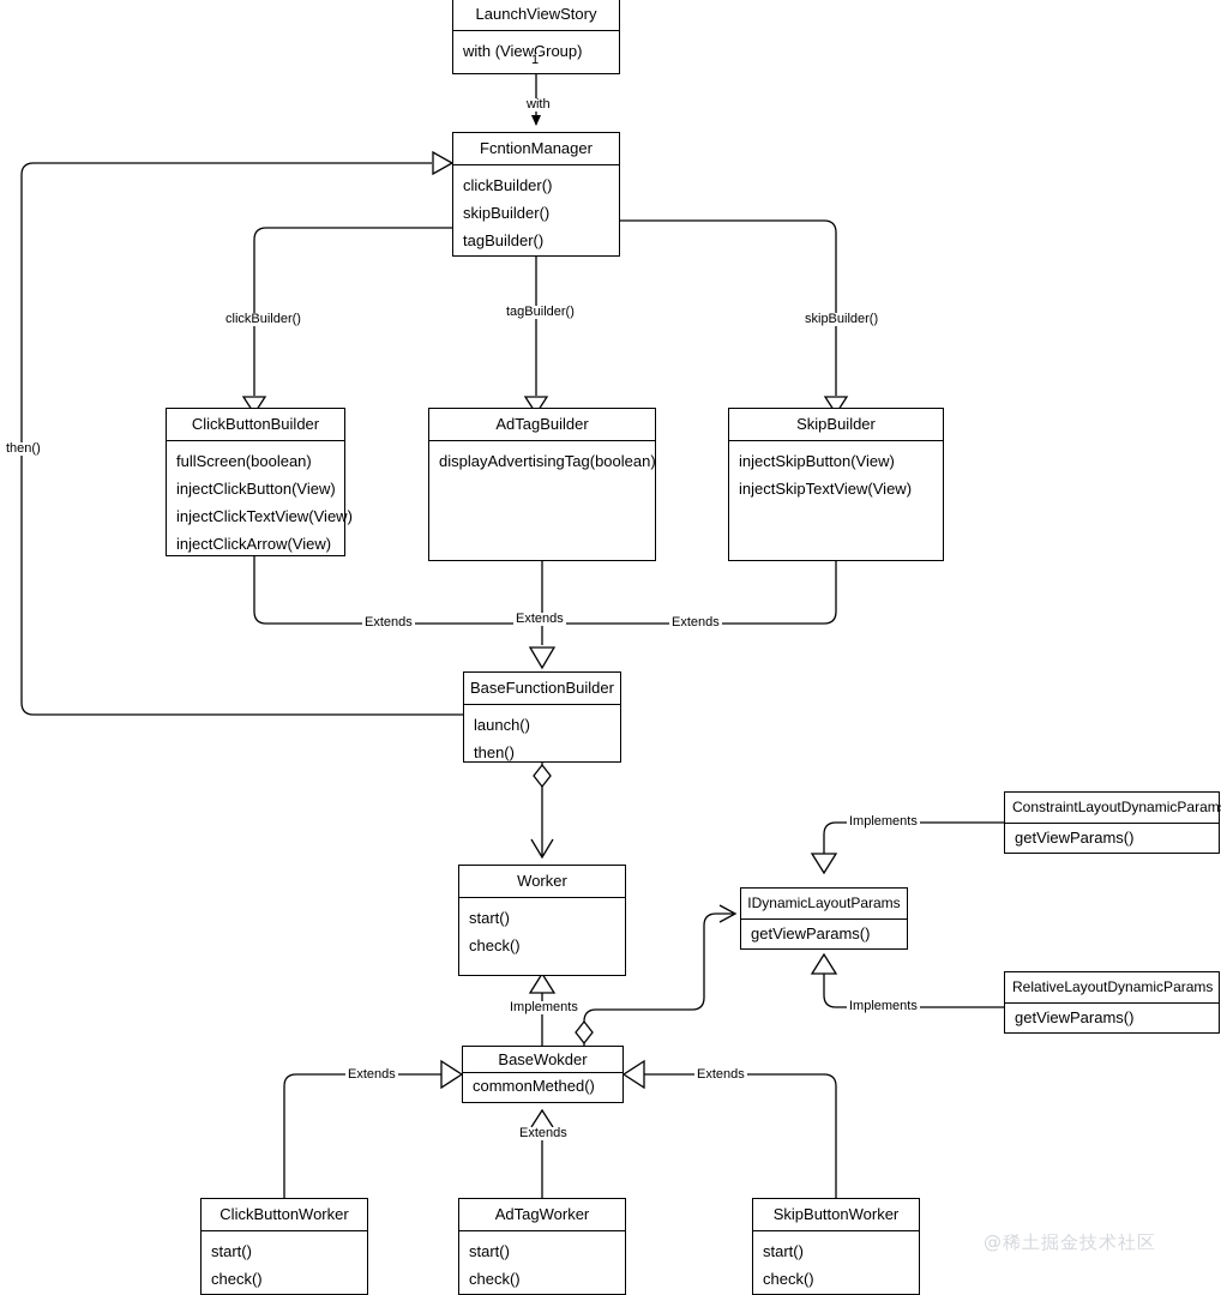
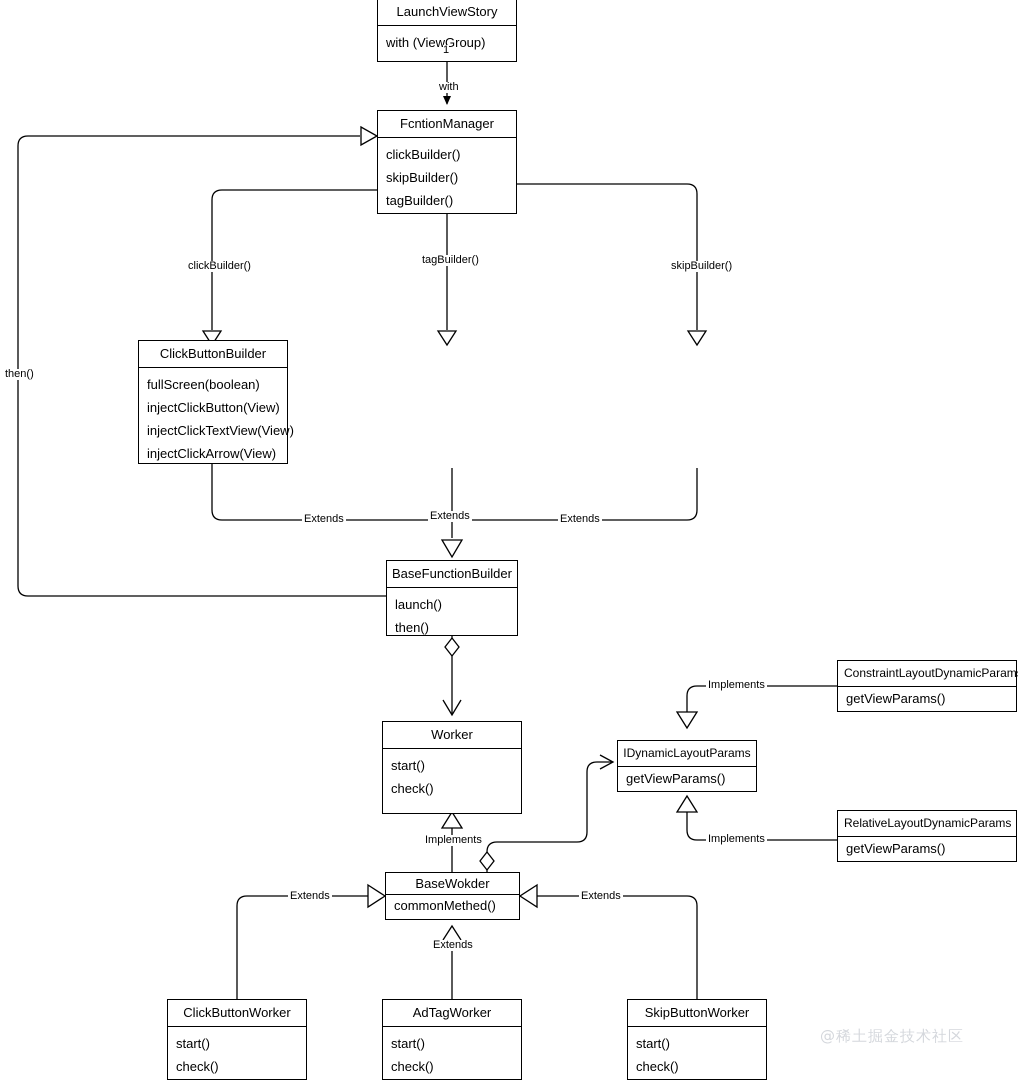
  LaunchViewStory
  with (ViewGroup)
  1
  FcntionManager
  clickBuilder()
  skipBuilder()
  tagBuilder()
  ClickButtonBuilder
  fullScreen(boolean)
  injectClickButton(View)
  injectClickTextView(View)
  injectClickArrow(View)
- AdTagBuilder
- displayAdvertisingTag(boolean)
- SkipBuilder
- injectSkipButton(View)
- injectSkipTextView(View)
  BaseFunctionBuilder
  launch()
  then()
  Worker
  start()
  check()
  IDynamicLayoutParams
  getViewParams()
  ConstraintLayoutDynamicParam
  getViewParams()
  RelativeLayoutDynamicParams
  getViewParams()
  BaseWokder
  commonMethed()
  ClickButtonWorker
  start()
  check()
  AdTagWorker
  start()
  check()
  SkipButtonWorker
  start()
  check()
  with
  then()
  clickBuilder()
  tagBuilder()
  skipBuilder()
  Extends
  Extends
  Extends
  Implements
  Implements
  Implements
  Extends
  Extends
  Extends
  @稀土掘金技术社区
